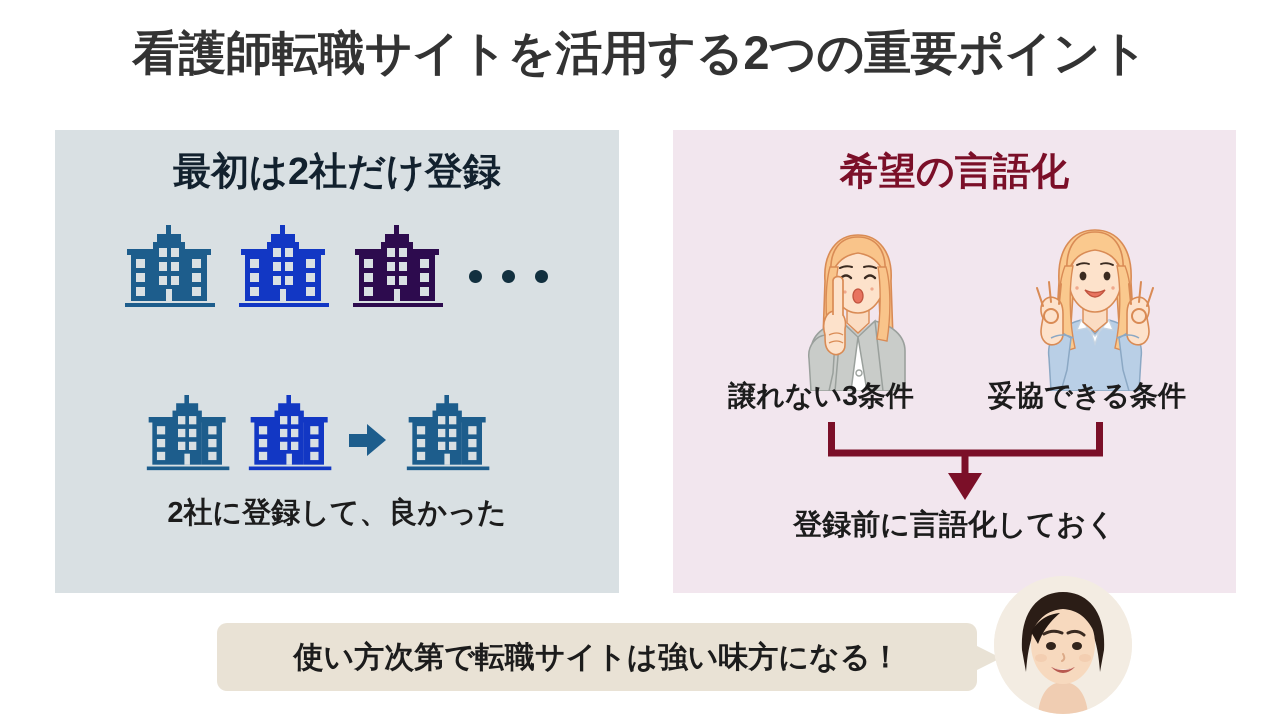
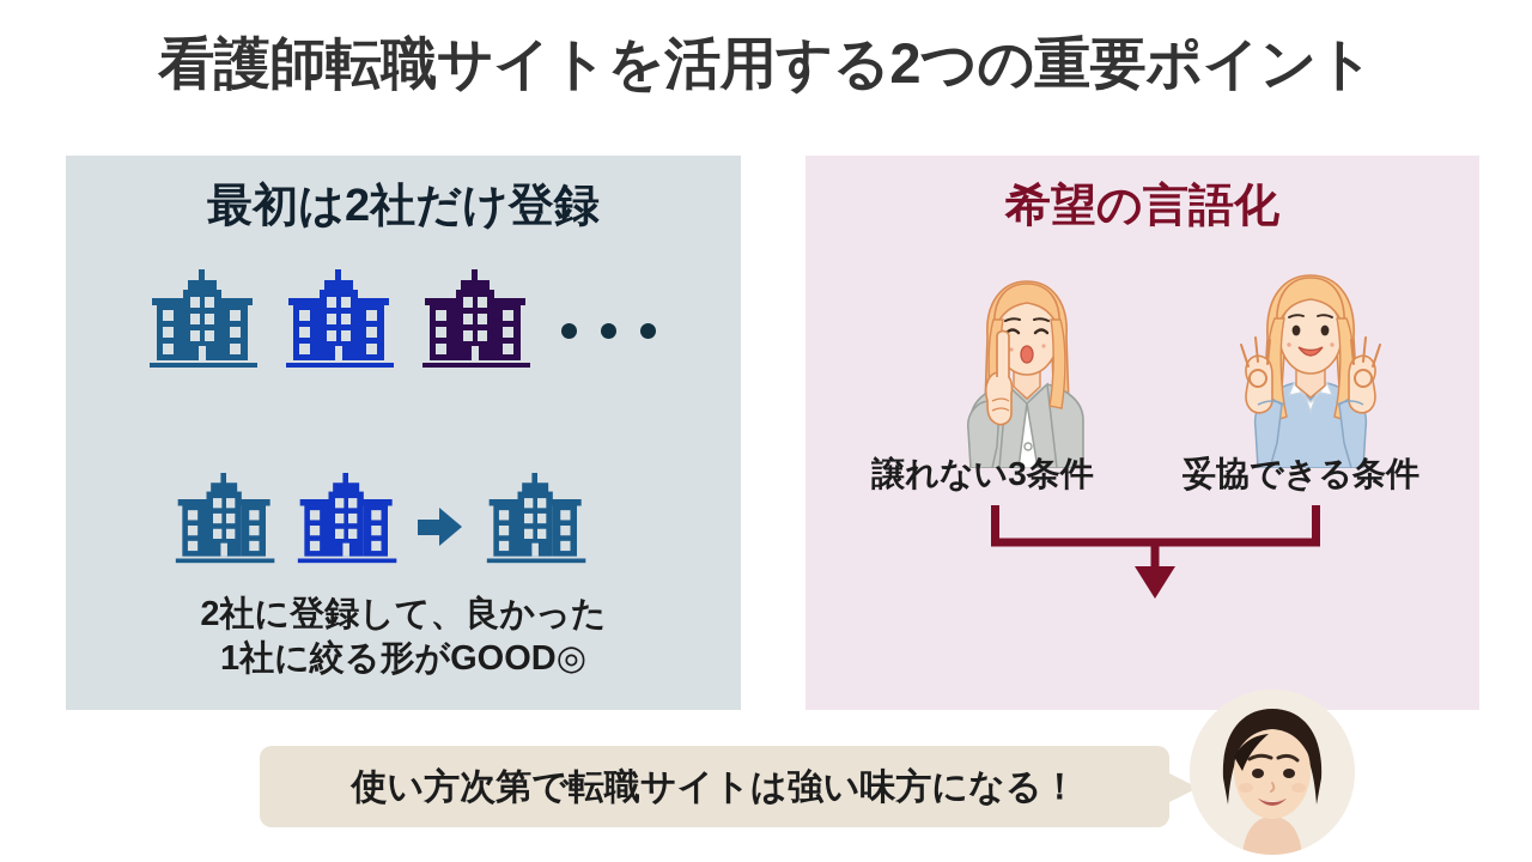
  看護師転職サイトを活用する2つの重要ポイント
  最初は2社だけ登録
  2社に登録して、良かった
+ 1社に絞る形がGOOD◎
  希望の言語化
  譲れない3条件
  妥協できる条件
- 登録前に言語化しておく
  使い方次第で転職サイトは強い味方になる！
